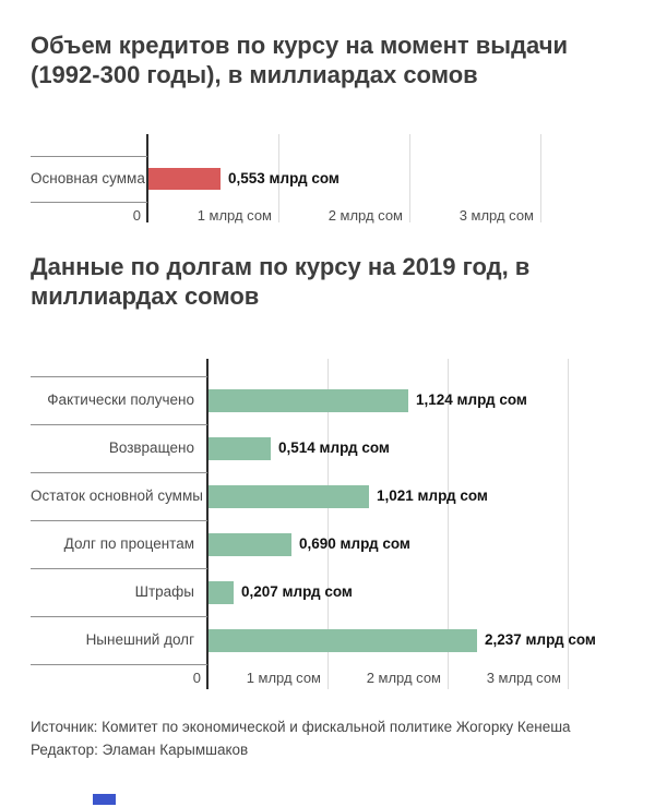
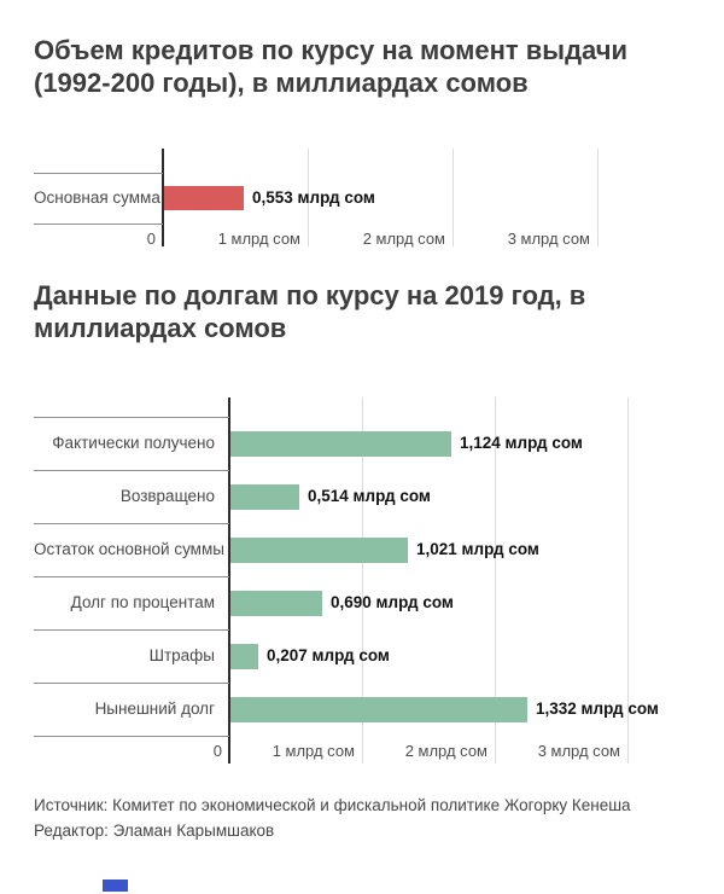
- Объем кредитов по курсу на момент выдачи (1992-300 годы), в миллиардах сомов
+ Объем кредитов по курсу на момент выдачи (1992-200 годы), в миллиардах сомов
  Основная сумма
  0,553 млрд сом
  0
  1 млрд сом
  2 млрд сом
  3 млрд сом
  Данные по долгам по курсу на 2019 год, в миллиардах сомов
  Фактически получено
  1,124 млрд сом
  Возвращено
  0,514 млрд сом
  Остаток основной суммы
  1,021 млрд сом
  Долг по процентам
  0,690 млрд сом
  Штрафы
  0,207 млрд сом
  Нынешний долг
- 2,237 млрд сом
+ 1,332 млрд сом
  0
  1 млрд сом
  2 млрд сом
  3 млрд сом
  Источник: Комитет по экономической и фискальной политике Жогорку Кенеша
  Редактор: Эламан Карымшаков
